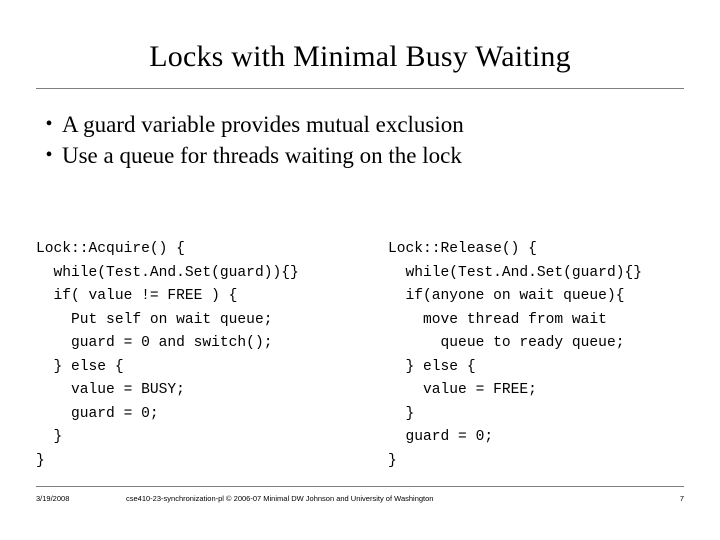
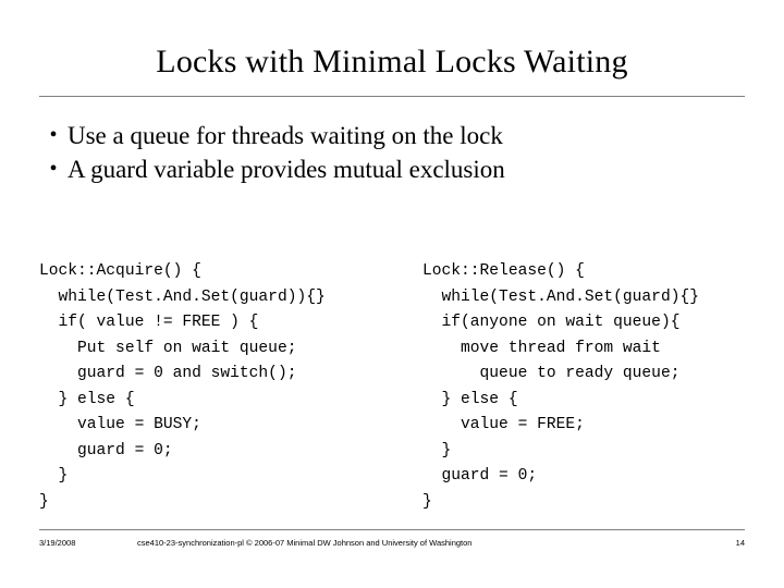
- Locks with Minimal Busy Waiting
+ Locks with Minimal Locks Waiting
  •
- A guard variable provides mutual exclusion
+ Use a queue for threads waiting on the lock
  •
- Use a queue for threads waiting on the lock
+ A guard variable provides mutual exclusion
  Lock::Acquire() {
  while(Test.And.Set(guard)){}
  if( value != FREE ) {
  Put self on wait queue;
  guard = 0 and switch();
  } else {
  value = BUSY;
  guard = 0;
  }
  }
  Lock::Release() {
  while(Test.And.Set(guard){}
  if(anyone on wait queue){
  move thread from wait
  queue to ready queue;
  } else {
  value = FREE;
  }
  guard = 0;
  }
  3/19/2008
  cse410-23-synchronization-pl © 2006-07 Minimal DW Johnson and University of Washington
- 7
+ 14
